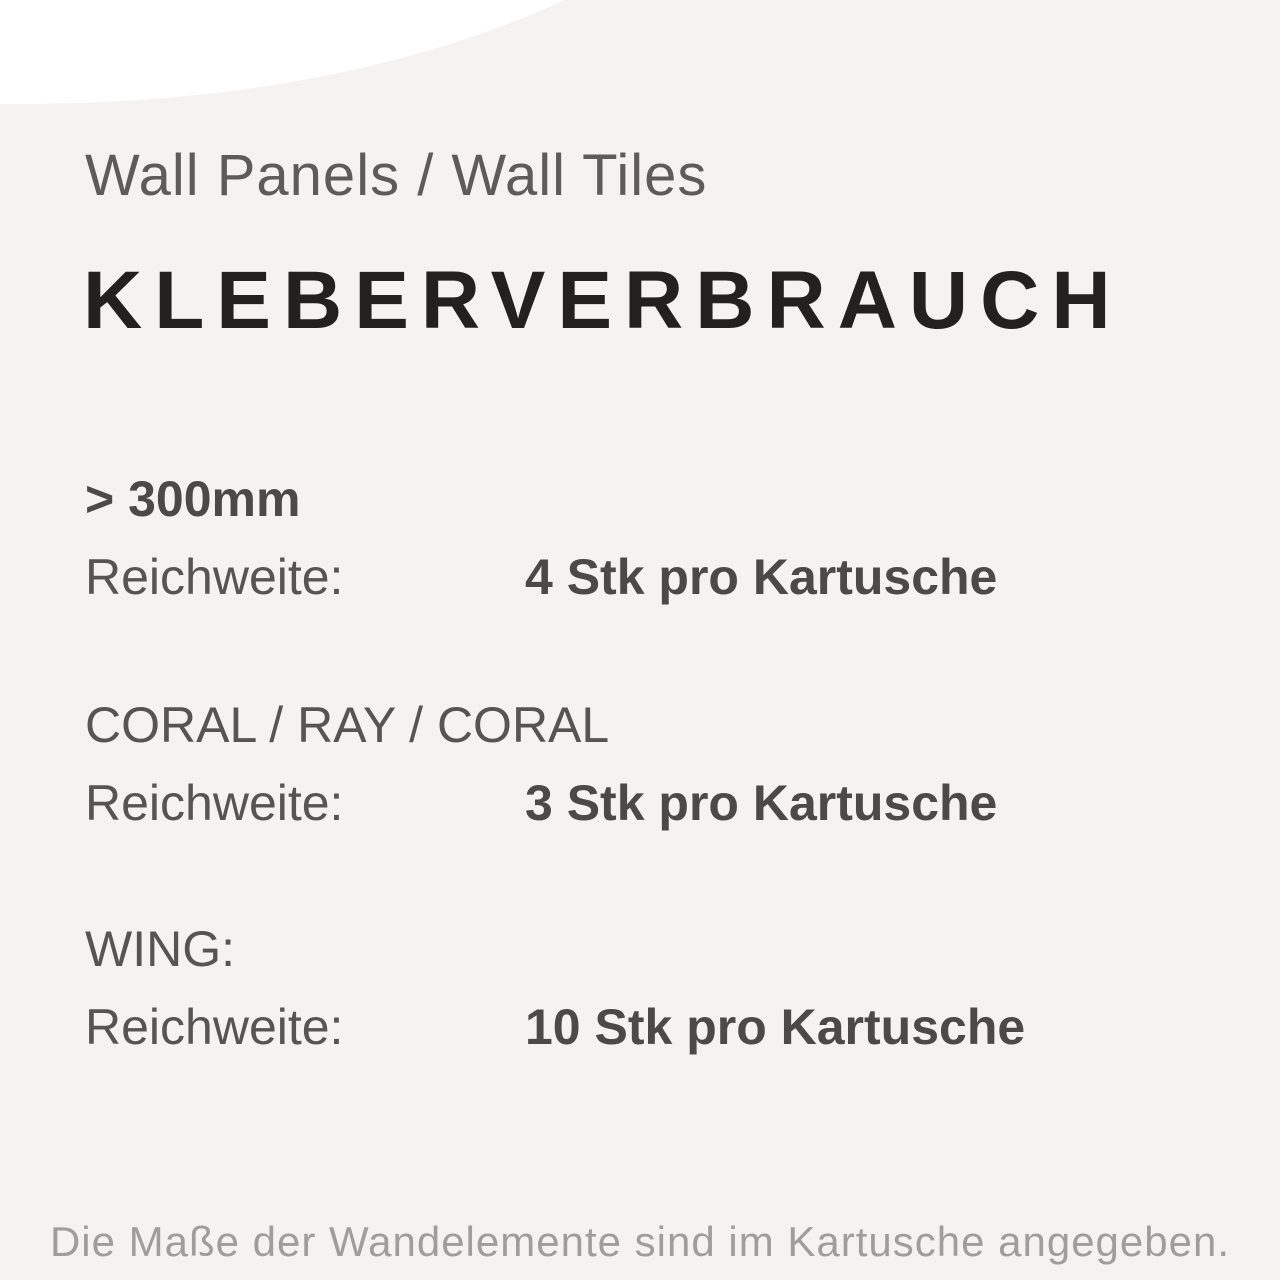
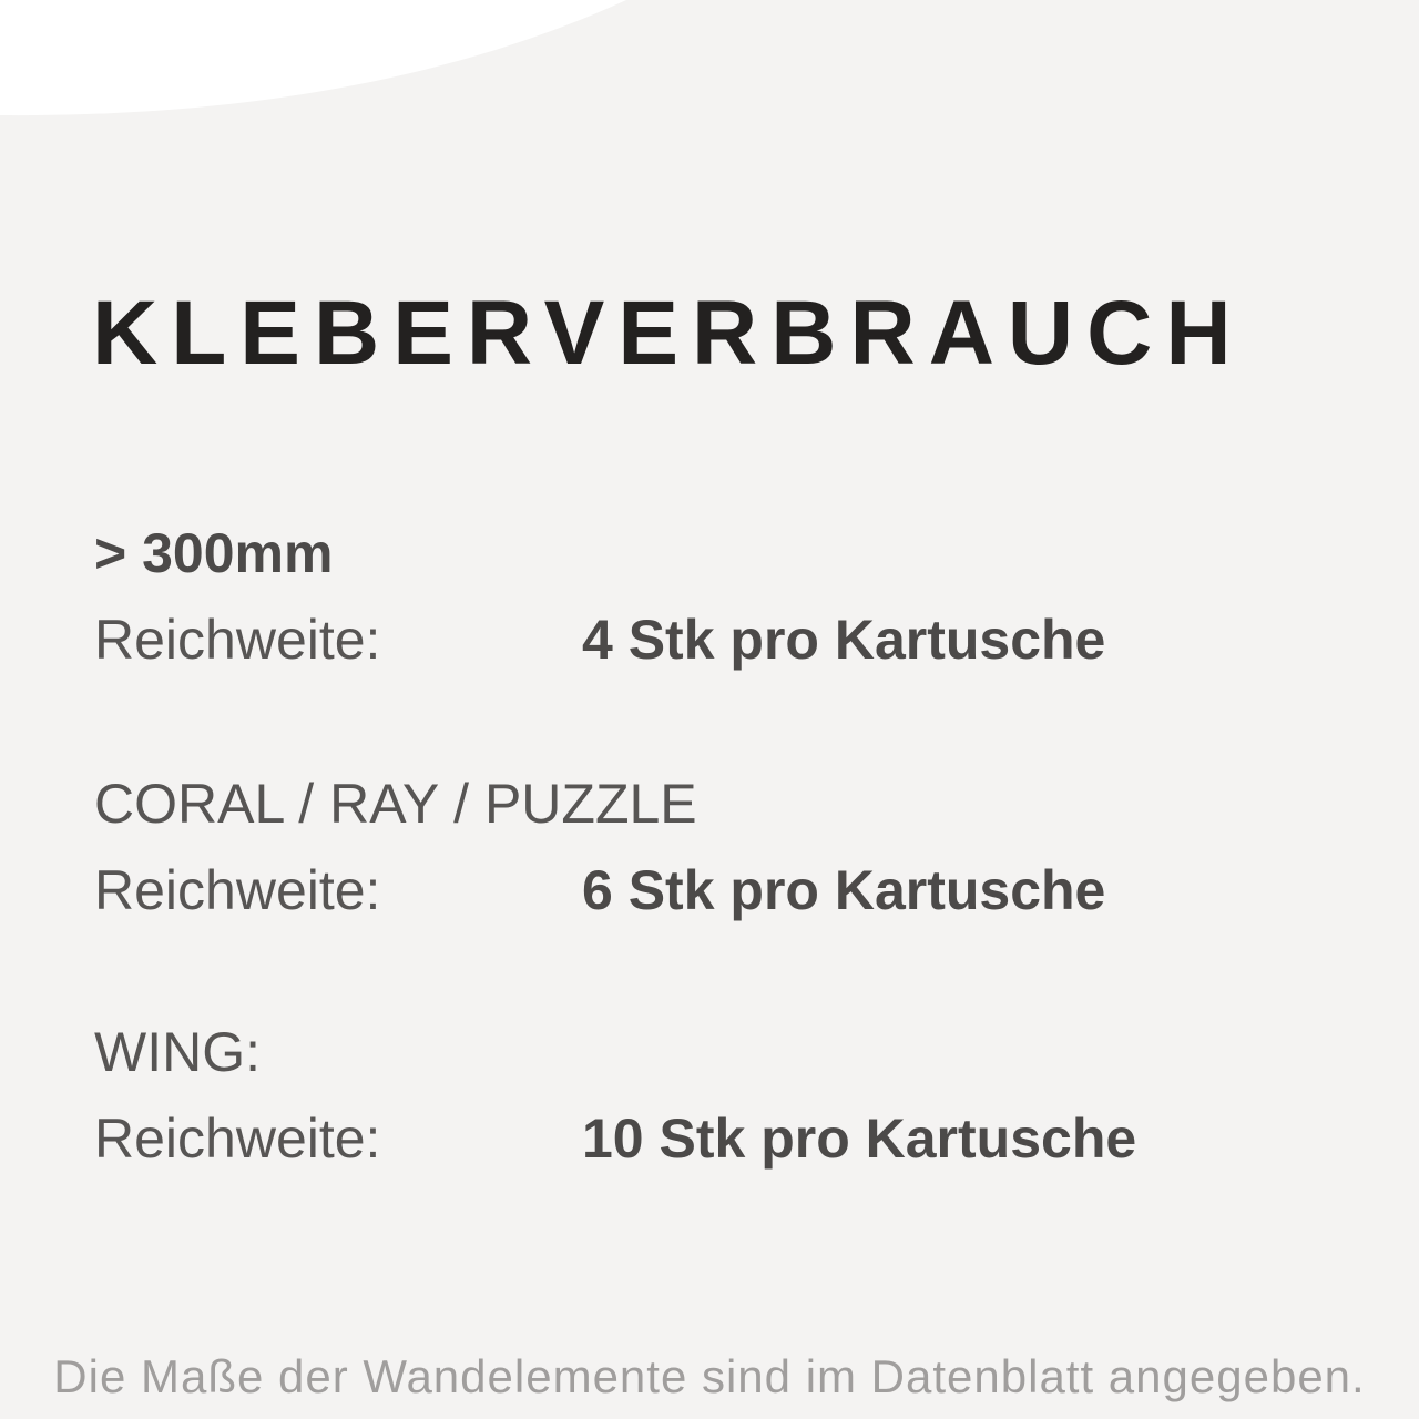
- Wall Panels / Wall Tiles
  KLEBERVERBRAUCH
  > 300mm
  Reichweite:
  4 Stk pro Kartusche
- CORAL / RAY / CORAL
+ CORAL / RAY / PUZZLE
  Reichweite:
- 3 Stk pro Kartusche
+ 6 Stk pro Kartusche
  WING:
  Reichweite:
  10 Stk pro Kartusche
- Die Maße der Wandelemente sind im Kartusche angegeben.
+ Die Maße der Wandelemente sind im Datenblatt angegeben.
